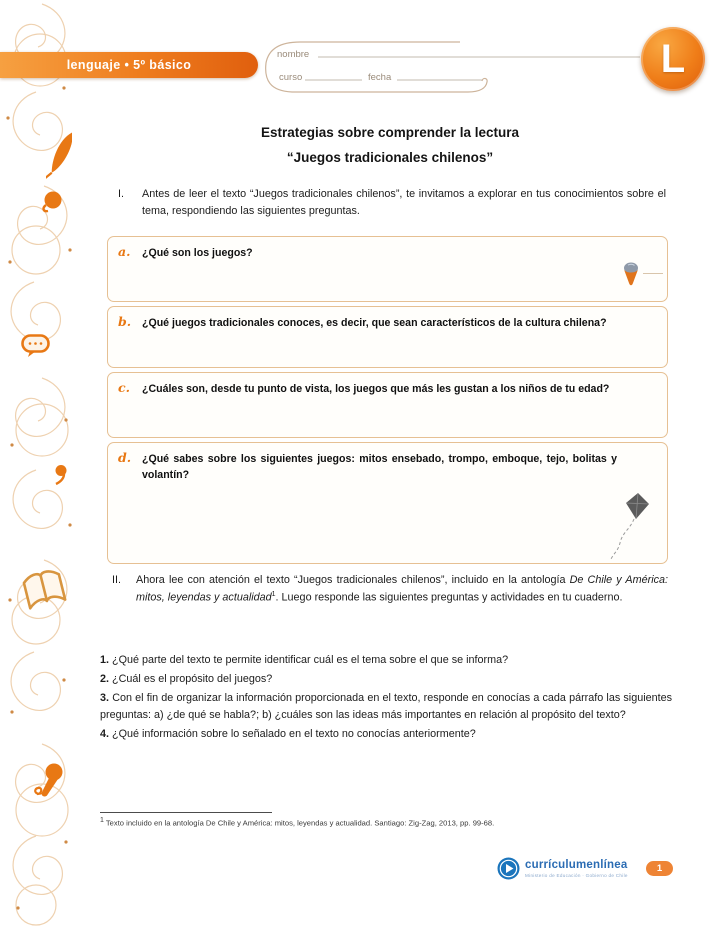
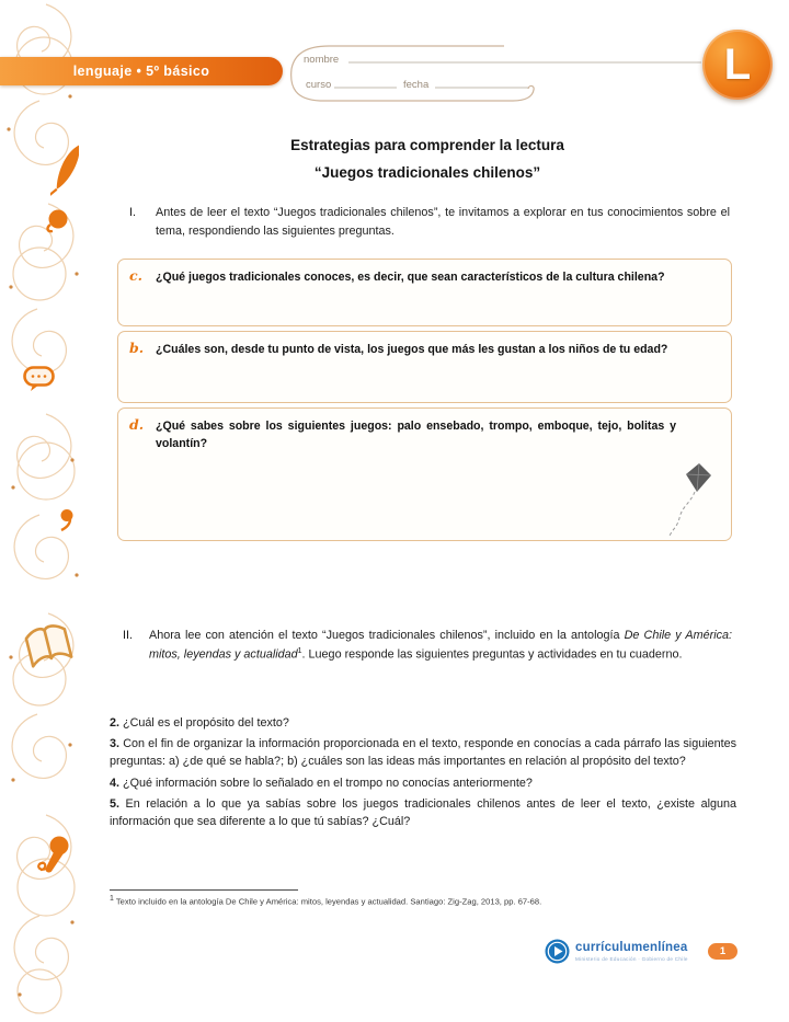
  lenguaje • 5º básico
  nombre
  curso
  fecha
  L
- Estrategias sobre comprender la lectura
+ Estrategias para comprender la lectura
  “Juegos tradicionales chilenos”
  I.
  Antes de leer el texto “Juegos tradicionales chilenos”, te invitamos a explorar en tus conocimientos sobre el tema, respondiendo las siguientes preguntas.
- a.
- ¿Qué son los juegos?
- b.
+ c.
  ¿Qué juegos tradicionales conoces, es decir, que sean característicos de la cultura chilena?
- c.
+ b.
  ¿Cuáles son, desde tu punto de vista, los juegos que más les gustan a los niños de tu edad?
  d.
- ¿Qué sabes sobre los siguientes juegos: mitos ensebado, trompo, emboque, tejo, bolitas y volantín?
+ ¿Qué sabes sobre los siguientes juegos: palo ensebado, trompo, emboque, tejo, bolitas y volantín?
  II.
  Ahora lee con atención el texto “Juegos tradicionales chilenos”, incluido en la antología De Chile y América: mitos, leyendas y actualidad . Luego responde las siguientes preguntas y actividades en tu cuaderno.
- 1. ¿Qué parte del texto te permite identificar cuál es el tema sobre el que se informa?
- 2. ¿Cuál es el propósito del juegos?
+ 2. ¿Cuál es el propósito del texto?
  3. Con el fin de organizar la información proporcionada en el texto, responde en conocías a cada párrafo las siguientes preguntas: a) ¿de qué se habla?; b) ¿cuáles son las ideas más importantes en relación al propósito del texto?
- 4. ¿Qué información sobre lo señalado en el texto no conocías anteriormente?
+ 4. ¿Qué información sobre lo señalado en el trompo no conocías anteriormente?
+ 5. En relación a lo que ya sabías sobre los juegos tradicionales chilenos antes de leer el texto, ¿existe alguna información que sea diferente a lo que tú sabías? ¿Cuál?
- Texto incluido en la antología De Chile y América: mitos, leyendas y actualidad. Santiago: Zig-Zag, 2013, pp. 99-68.
+ Texto incluido en la antología De Chile y América: mitos, leyendas y actualidad. Santiago: Zig-Zag, 2013, pp. 67-68.
  currículumenlínea
  1
